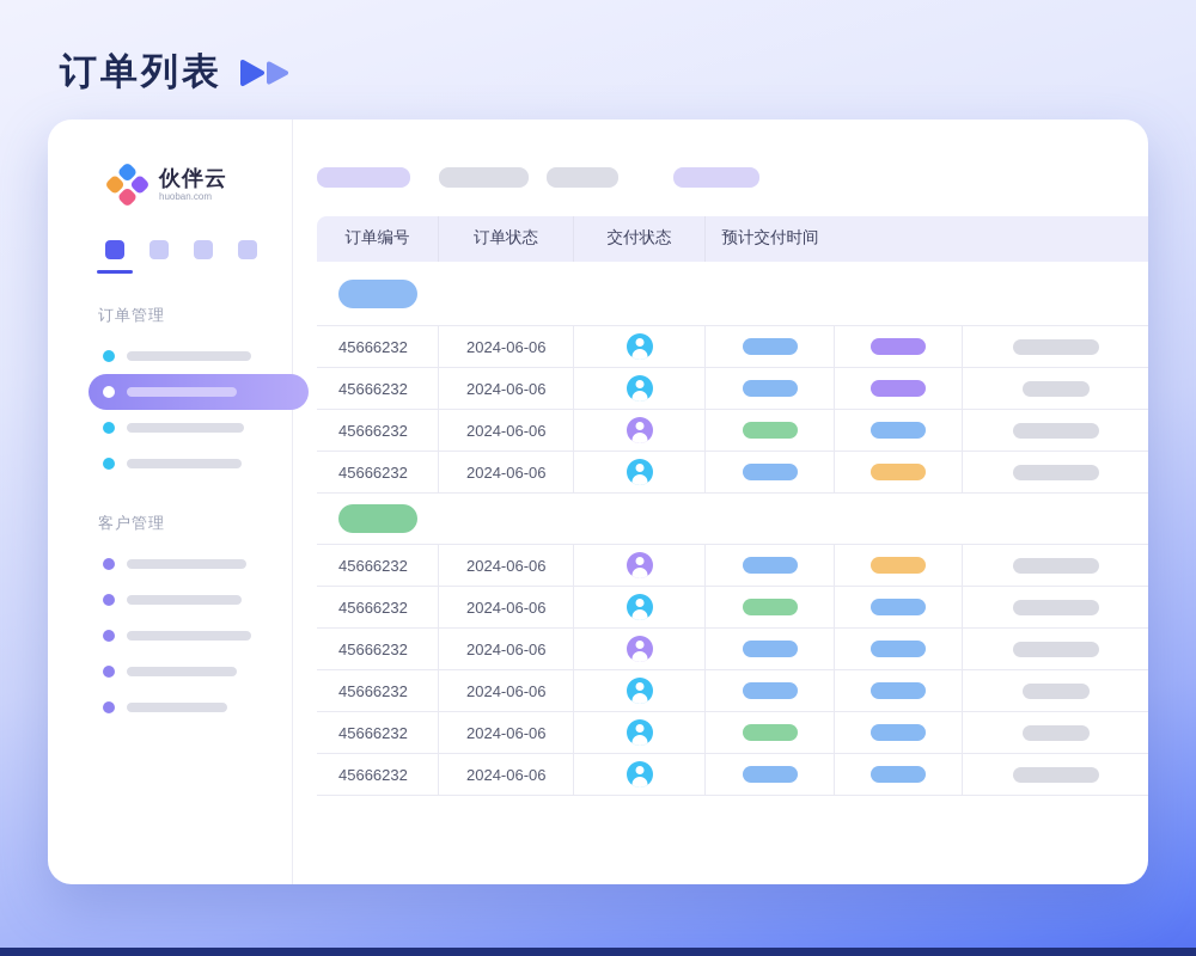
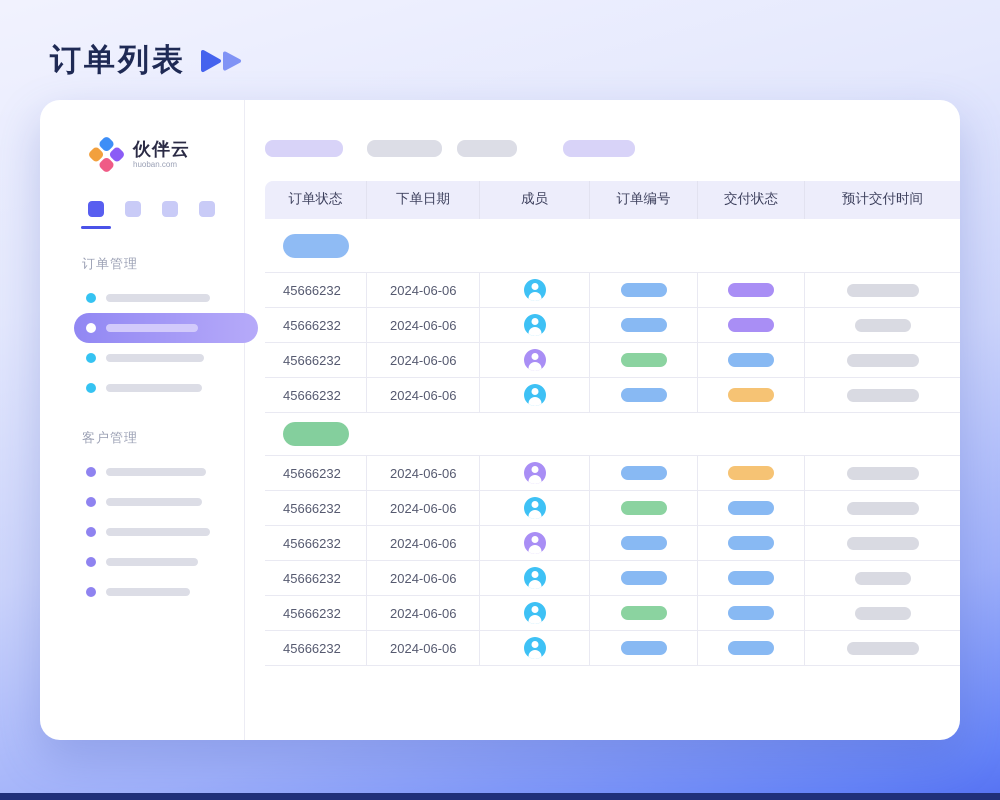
  订单列表
  伙伴云
  huoban.com
  订单管理
  客户管理
- 订单编号
+ 订单状态
+ 下单日期
+ 成员
- 订单状态
+ 订单编号
  交付状态
  预计交付时间
  45666232
  2024-06-06
  45666232
  2024-06-06
  45666232
  2024-06-06
  45666232
  2024-06-06
  45666232
  2024-06-06
  45666232
  2024-06-06
  45666232
  2024-06-06
  45666232
  2024-06-06
  45666232
  2024-06-06
  45666232
  2024-06-06
